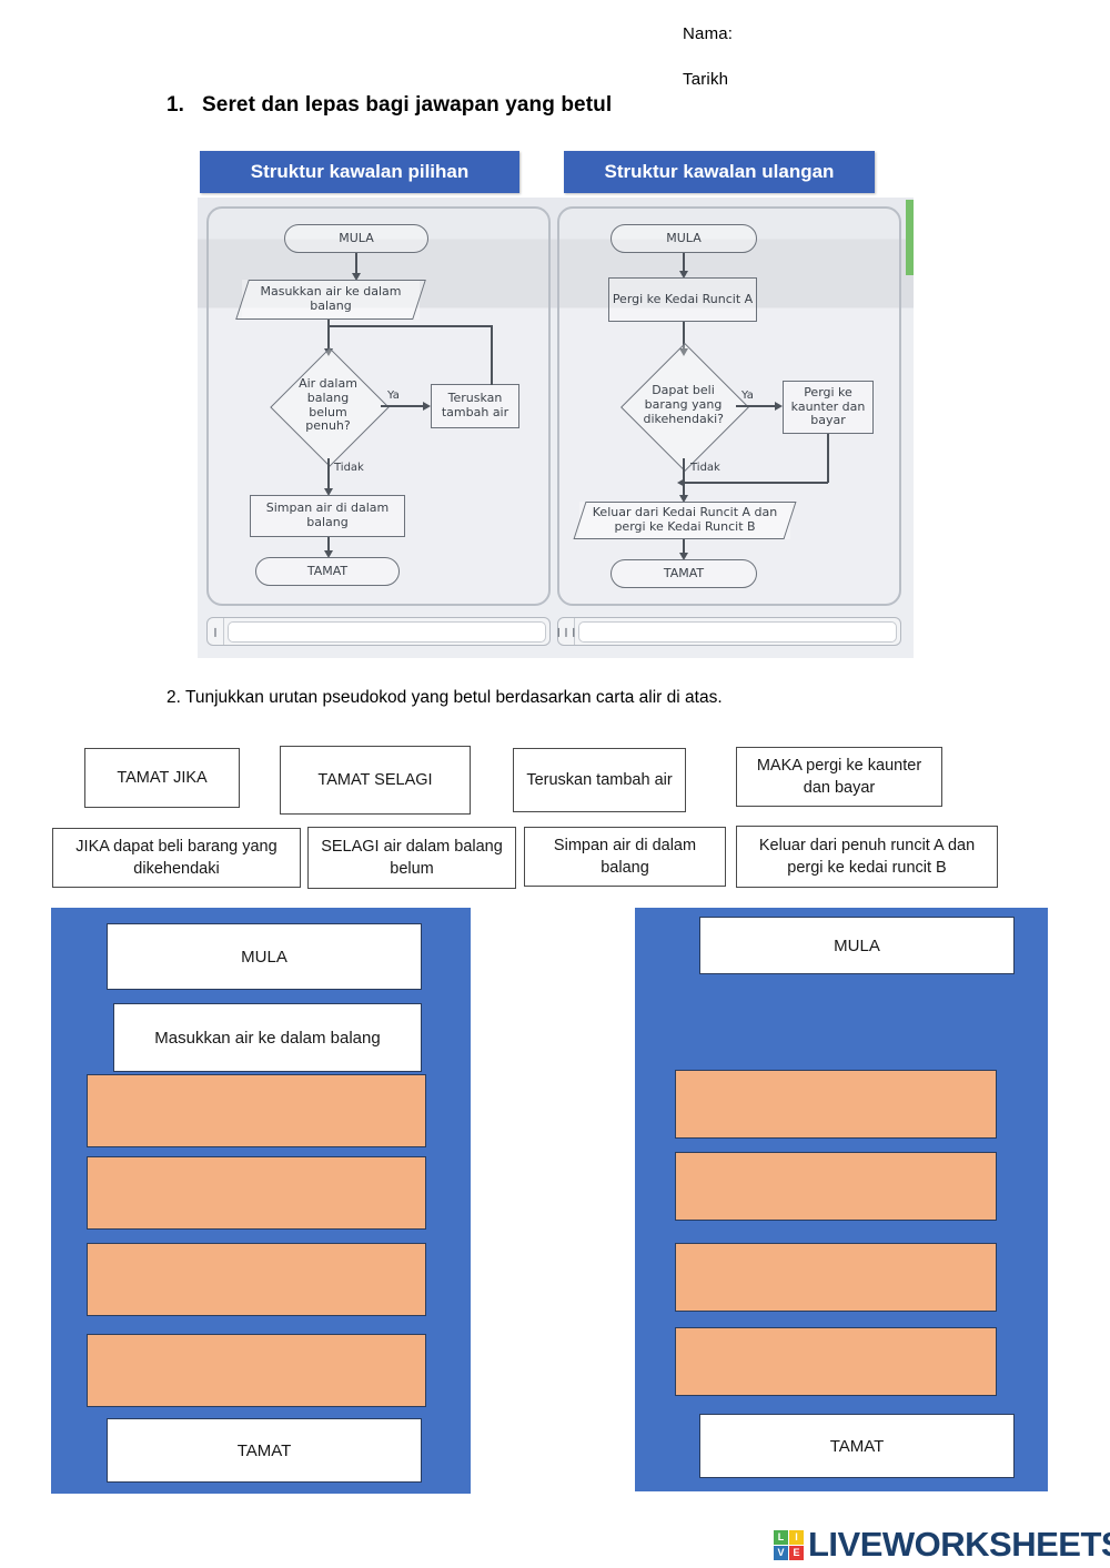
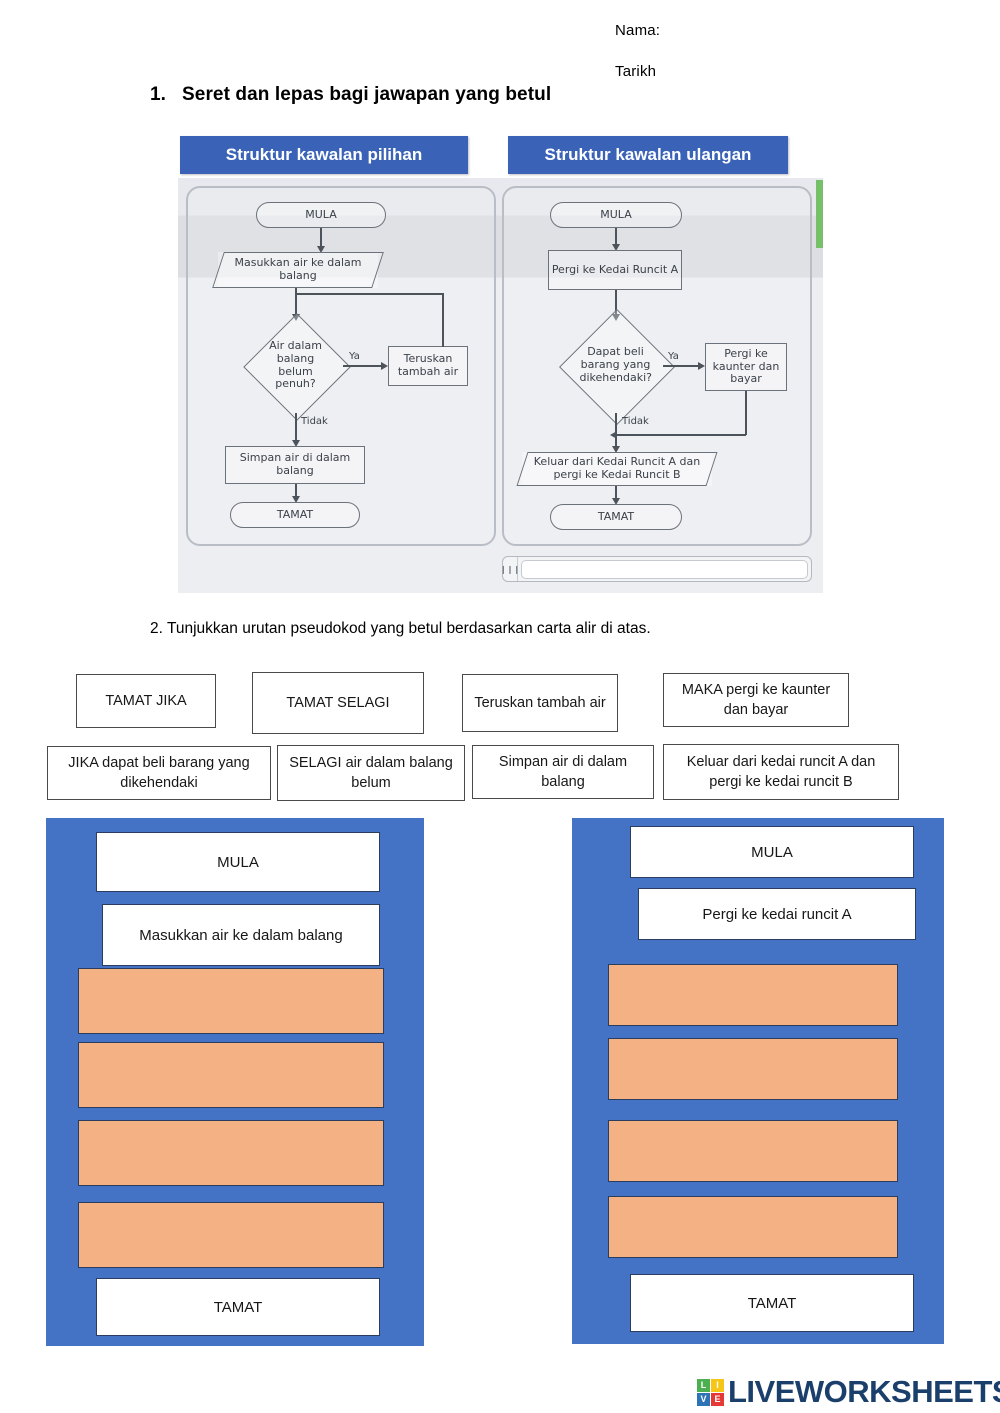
  Nama:
  Tarikh
  1. Seret dan lepas bagi jawapan yang betul
  Struktur kawalan pilihan
  Struktur kawalan ulangan
  MULA
  Masukkan air ke dalam balang
  Air dalam balang belum penuh?
  Ya
  Teruskan tambah air
  Tidak
  Simpan air di dalam balang
  TAMAT
  MULA
  Pergi ke Kedai Runcit A
  Dapat beli barang yang dikehendaki?
  Ya
  Pergi ke kaunter dan bayar
  Tidak
  Keluar dari Kedai Runcit A dan pergi ke Kedai Runcit B
  TAMAT
- ❙
  ❙❙❙
  2. Tunjukkan urutan pseudokod yang betul berdasarkan carta alir di atas.
  TAMAT JIKA
  TAMAT SELAGI
  Teruskan tambah air
  MAKA pergi ke kaunter dan bayar
  JIKA dapat beli barang yang dikehendaki
  SELAGI air dalam balang belum
  Simpan air di dalam balang
- Keluar dari penuh runcit A dan pergi ke kedai runcit B
+ Keluar dari kedai runcit A dan pergi ke kedai runcit B
  MULA
  Masukkan air ke dalam balang
  TAMAT
  MULA
+ Pergi ke kedai runcit A
  TAMAT
  L
  I
  V
  E
  LIVEWORKSHEET
